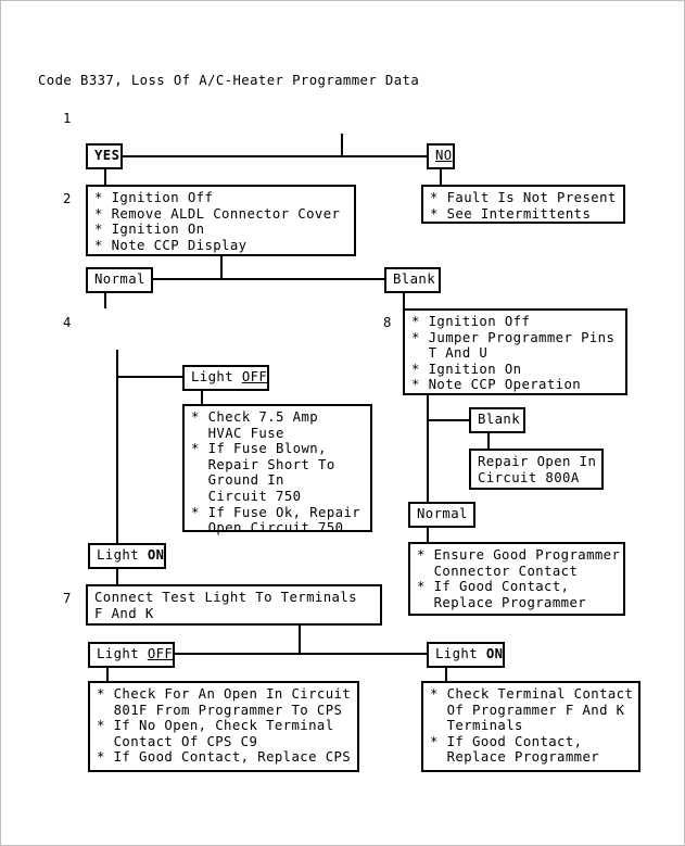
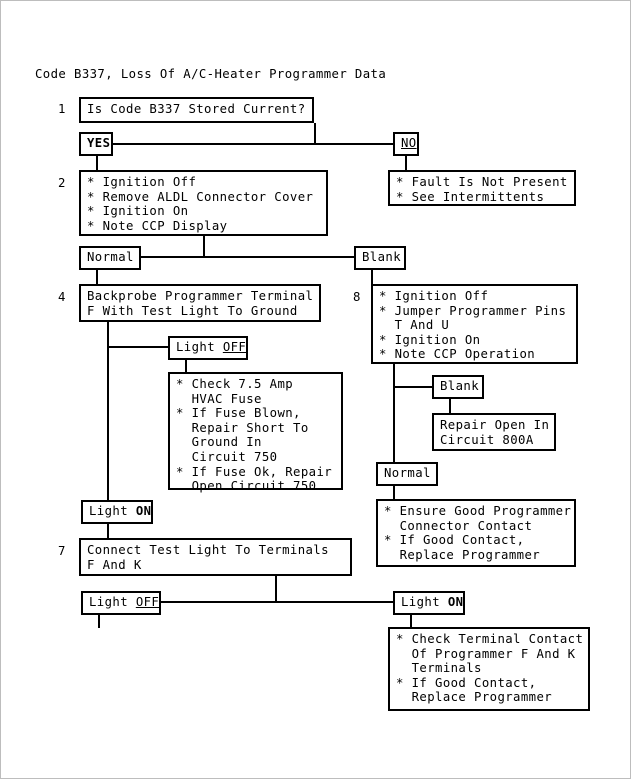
  Code B337, Loss Of A/C-Heater Programmer Data
  1
+ Is Code B337 Stored Current?
  YES
  NO
  2
  * Ignition Off
  * Remove ALDL Connector Cover
  * Ignition On
  * Note CCP Display
  * Fault Is Not Present
  * See Intermittents
  Normal
  Blank
  4
+ Backprobe Programmer Terminal
+ F With Test Light To Ground
  8
  * Ignition Off
  * Jumper Programmer Pins
  T And U
  * Ignition On
  * Note CCP Operation
  Light OFF
  * Check 7.5 Amp
  HVAC Fuse
  * If Fuse Blown,
  Repair Short To
  Ground In
  Circuit 750
  * If Fuse Ok, Repair
  Open Circuit 750
  Blank
  Repair Open In
  Circuit 800A
  Normal
  * Ensure Good Programmer
  Connector Contact
  * If Good Contact,
  Replace Programmer
  Light ON
  7
  Connect Test Light To Terminals
  F And K
  Light OFF
  Light ON
- * Check For An Open In Circuit
- 801F From Programmer To CPS
- * If No Open, Check Terminal
- Contact Of CPS C9
- * If Good Contact, Replace CPS
  * Check Terminal Contact
  Of Programmer F And K
  Terminals
  * If Good Contact,
  Replace Programmer
